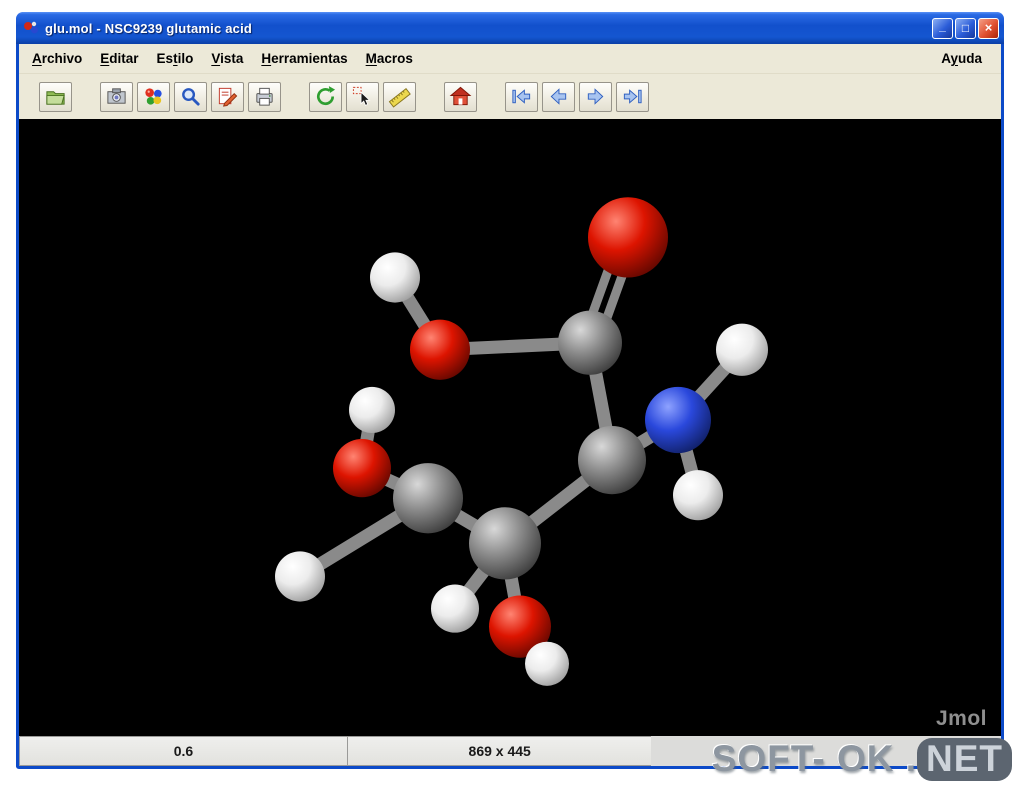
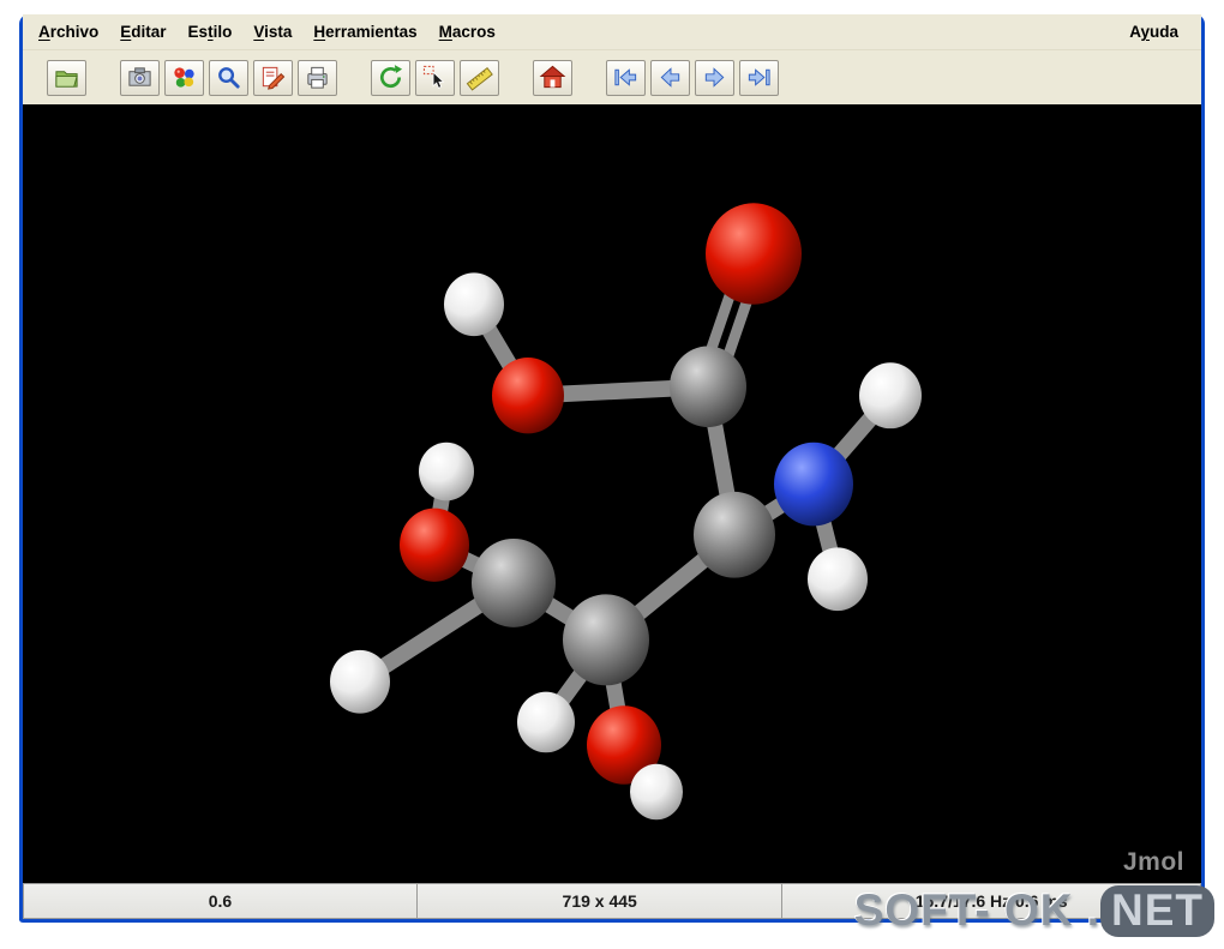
- glu.mol - NSC9239 glutamic acid
- _
- □
- ×
  Archivo
  Editar
  Estilo
  Vista
  Herramientas
  Macros
  Ayuda
  Jmol
  0.6
- 869 x 445
+ 719 x 445
+ 16.7/17.6 Hz 0.6 ms
  SOFT- OK . NET
